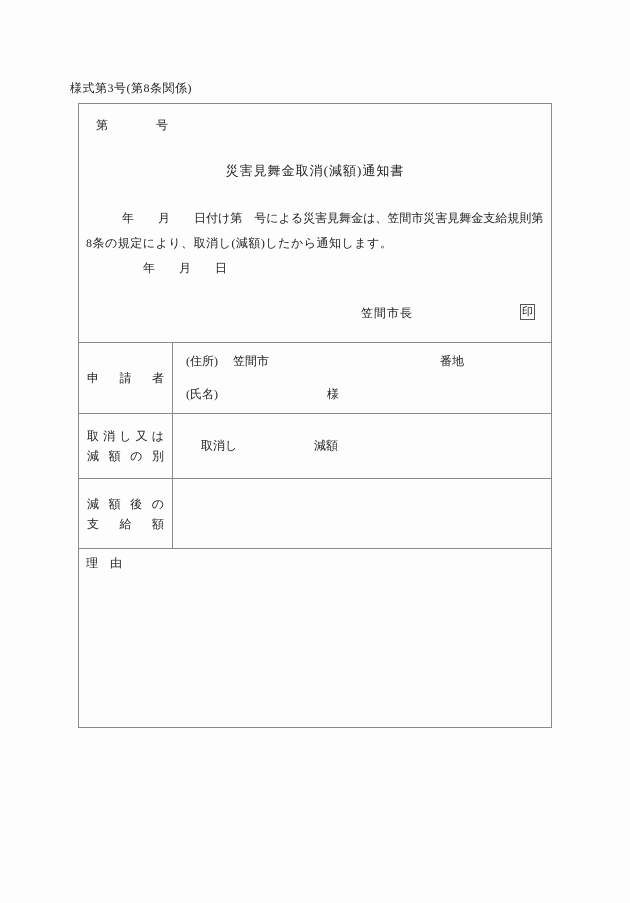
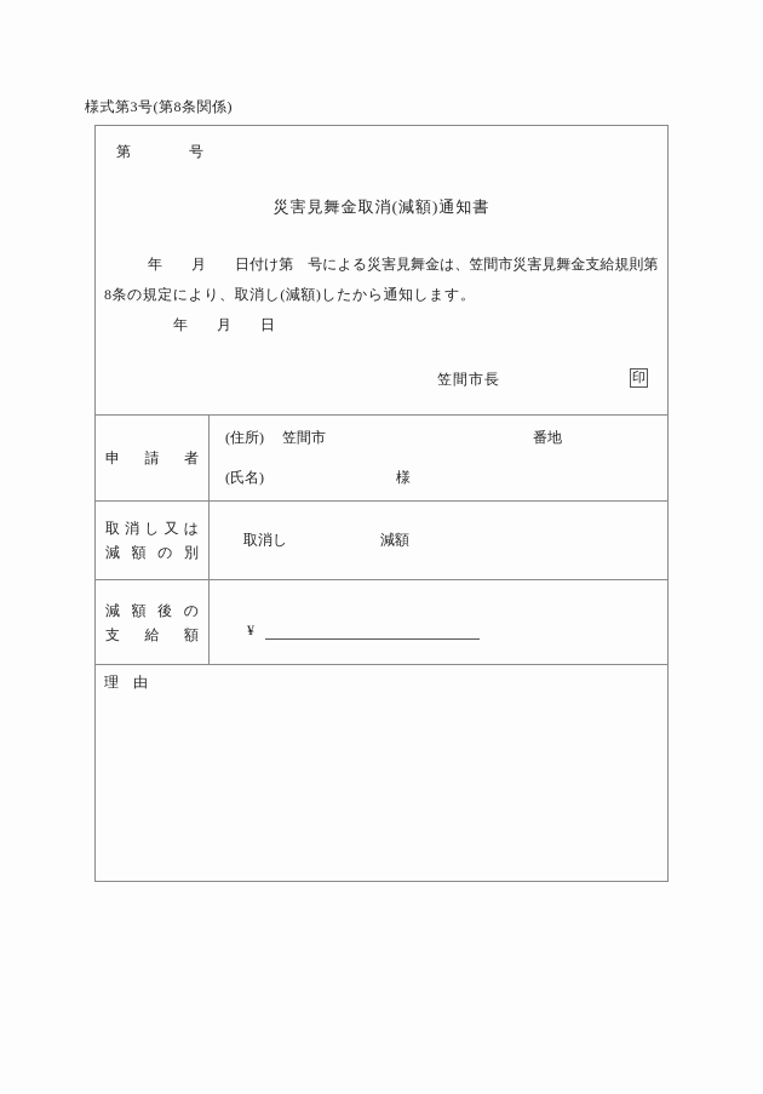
  様式第3号(第8条関係)
  第 号
  災害見舞金取消(減額)通知書
  年 月 日付け第 号による災害見舞金は、笠間市災害見舞金支給規則第
  8条の規定により、取消し(減額)したから通知します。
  年 月 日
  笠間市長
  印
  申 請 者
  (住所) 笠間市
  番地
  (氏名)
  様
  取 消 し 又 は
  減 額 の 別
  取消し
  減額
  減 額 後 の
  支 給 額
+ ¥
  理 由
